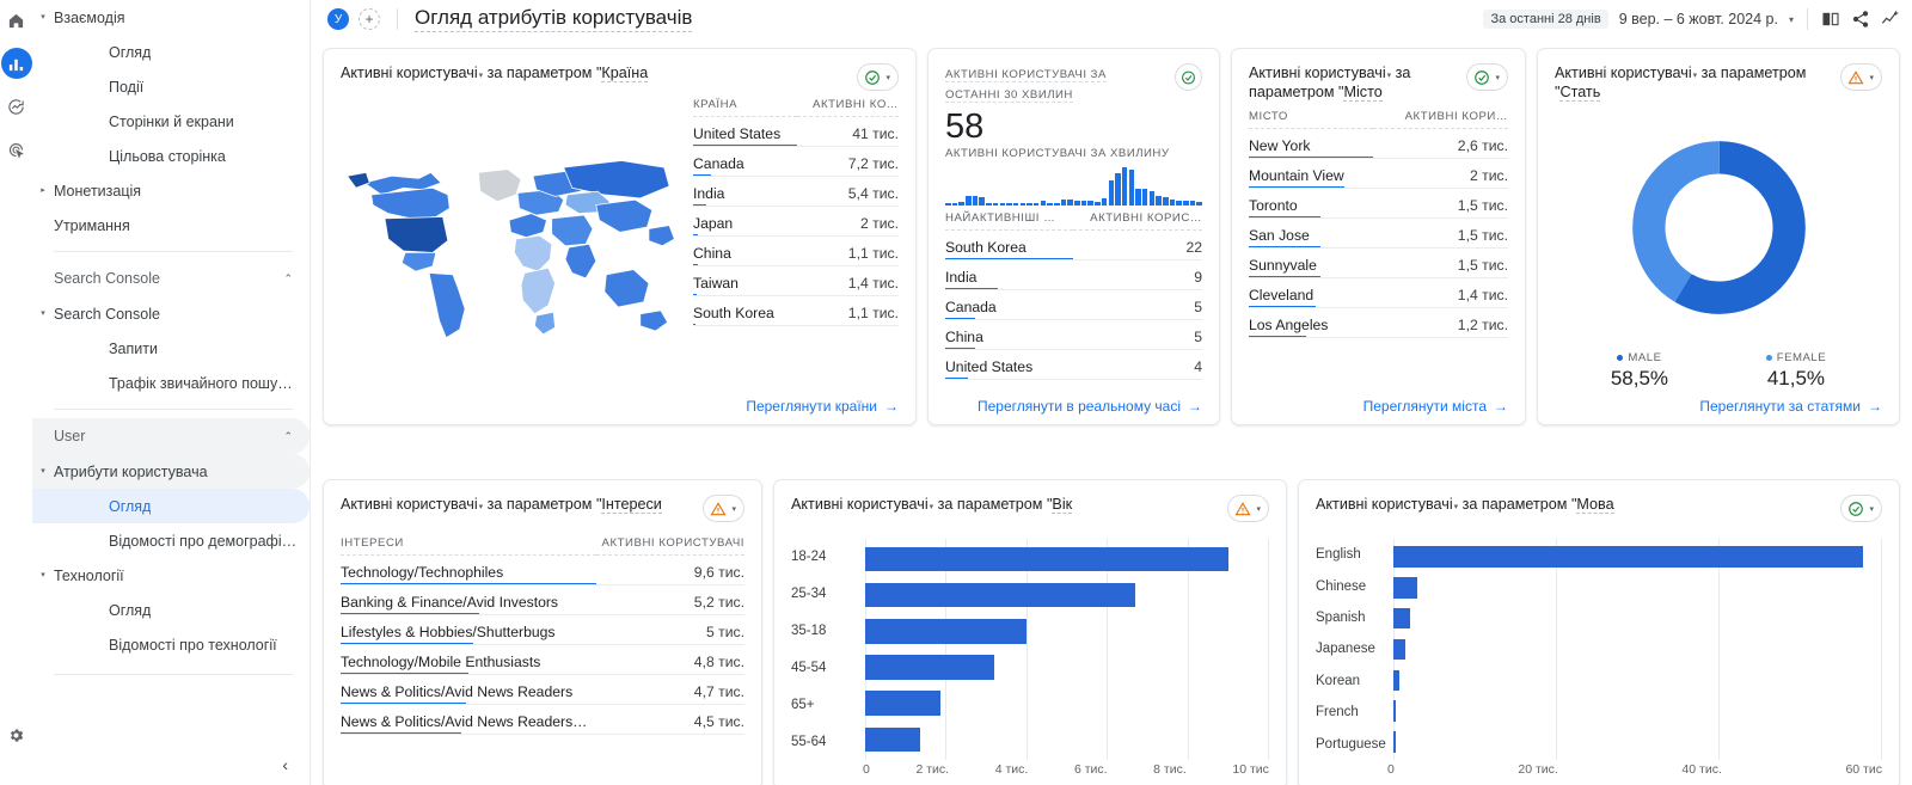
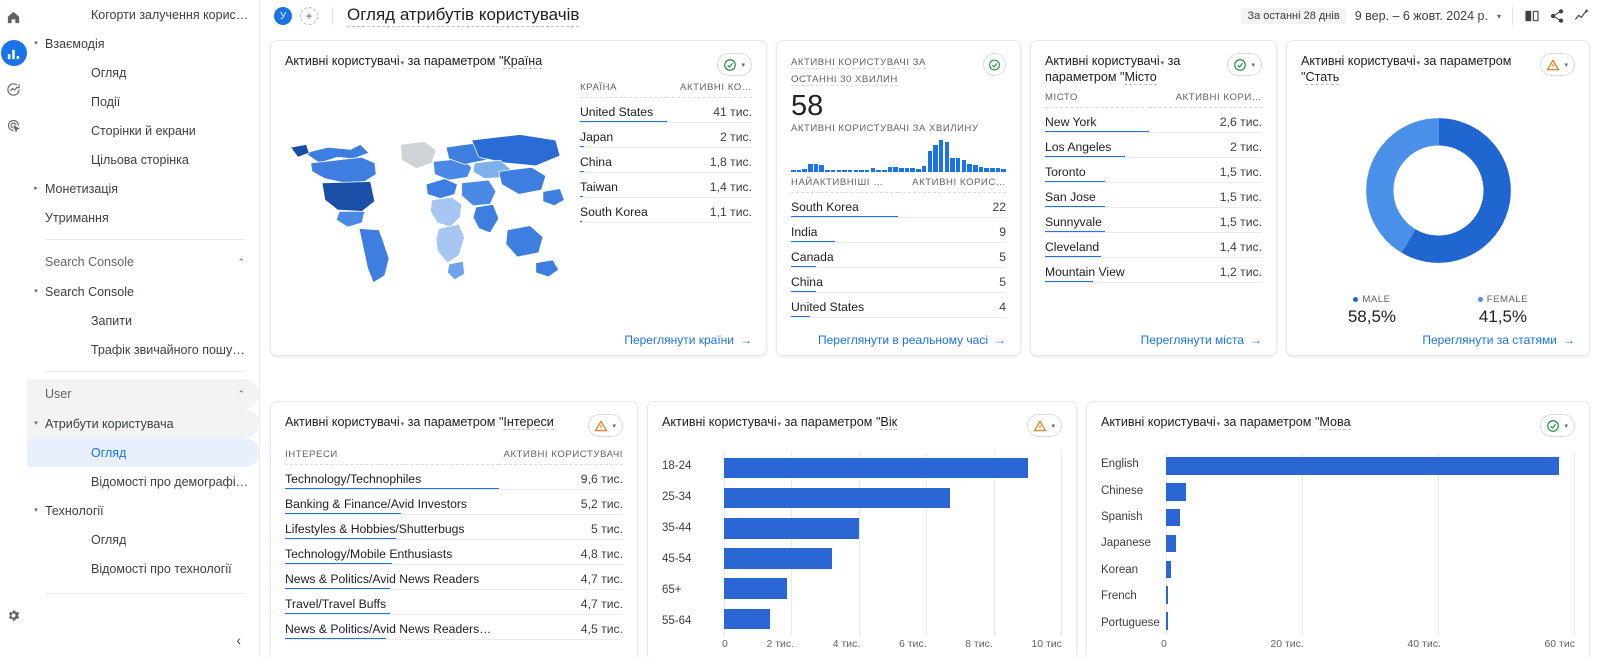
+ Когорти залучення корис…
  Взаємодія
  Огляд
  Події
  Сторінки й екрани
  Цільова сторінка
  Монетизація
  Утримання
  Search Console
  ⌃
  Search Console
  Запити
  Трафік звичайного пошук…
  User
  ⌃
  Атрибути користувача
  Огляд
  Відомості про демографіч…
  Технології
  Огляд
  Відомості про технології
  ‹
  У
  +
  Огляд атрибутів користувачів
  За останні 28 днів
  9 вер. – 6 жовт. 2024 р.
  ▾
  Активні користувачі за параметром "Країна
  КРАЇНА	АКТИВНІ КО…
  United States	41 тис.
- Canada	7,2 тис.
- India	5,4 тис.
  Japan	2 тис.
- China	1,1 тис.
+ China	1,8 тис.
  Taiwan	1,4 тис.
  South Korea	1,1 тис.
  Переглянути країни
  →
  АКТИВНІ КОРИСТУВАЧІ ЗА ОСТАННІ 30 ХВИЛИН
  58
  АКТИВНІ КОРИСТУВАЧІ ЗА ХВИЛИНУ
  НАЙАКТИВНІШІ …	АКТИВНІ КОРИС…
  South Korea	22
  India	9
  Canada	5
  China	5
  United States	4
  Переглянути в реальному часі
  →
  Активні користувачі за параметром "Місто
  МІСТО	АКТИВНІ КОРИ…
  New York	2,6 тис.
- Mountain View	2 тис.
+ Los Angeles	2 тис.
  Toronto	1,5 тис.
  San Jose	1,5 тис.
  Sunnyvale	1,5 тис.
  Cleveland	1,4 тис.
- Los Angeles	1,2 тис.
+ Mountain View	1,2 тис.
  Переглянути міста
  →
  Активні користувачі за параметром "Стать
  MALE
  58,5%
  FEMALE
  41,5%
  Переглянути за статями
  →
  Активні користувачі за параметром "Інтереси
  ІНТЕРЕСИ	АКТИВНІ КОРИСТУВАЧІ
  Technology/Technophiles	9,6 тис.
  Banking & Finance/Avid Investors	5,2 тис.
  Lifestyles & Hobbies/Shutterbugs	5 тис.
  Technology/Mobile Enthusiasts	4,8 тис.
  News & Politics/Avid News Readers	4,7 тис.
+ Travel/Travel Buffs	4,7 тис.
  News & Politics/Avid News Readers…	4,5 тис.
  Активні користувачі за параметром "Вік
  18-24
  25-34
- 35-18
+ 35-44
  45-54
  65+
  55-64
  0
  2 тис.
  4 тис.
  6 тис.
  8 тис.
  10 тис
  Активні користувачі за параметром "Мова
  English
  Chinese
  Spanish
  Japanese
  Korean
  French
  Portuguese
  0
  20 тис.
  40 тис.
  60 тис
